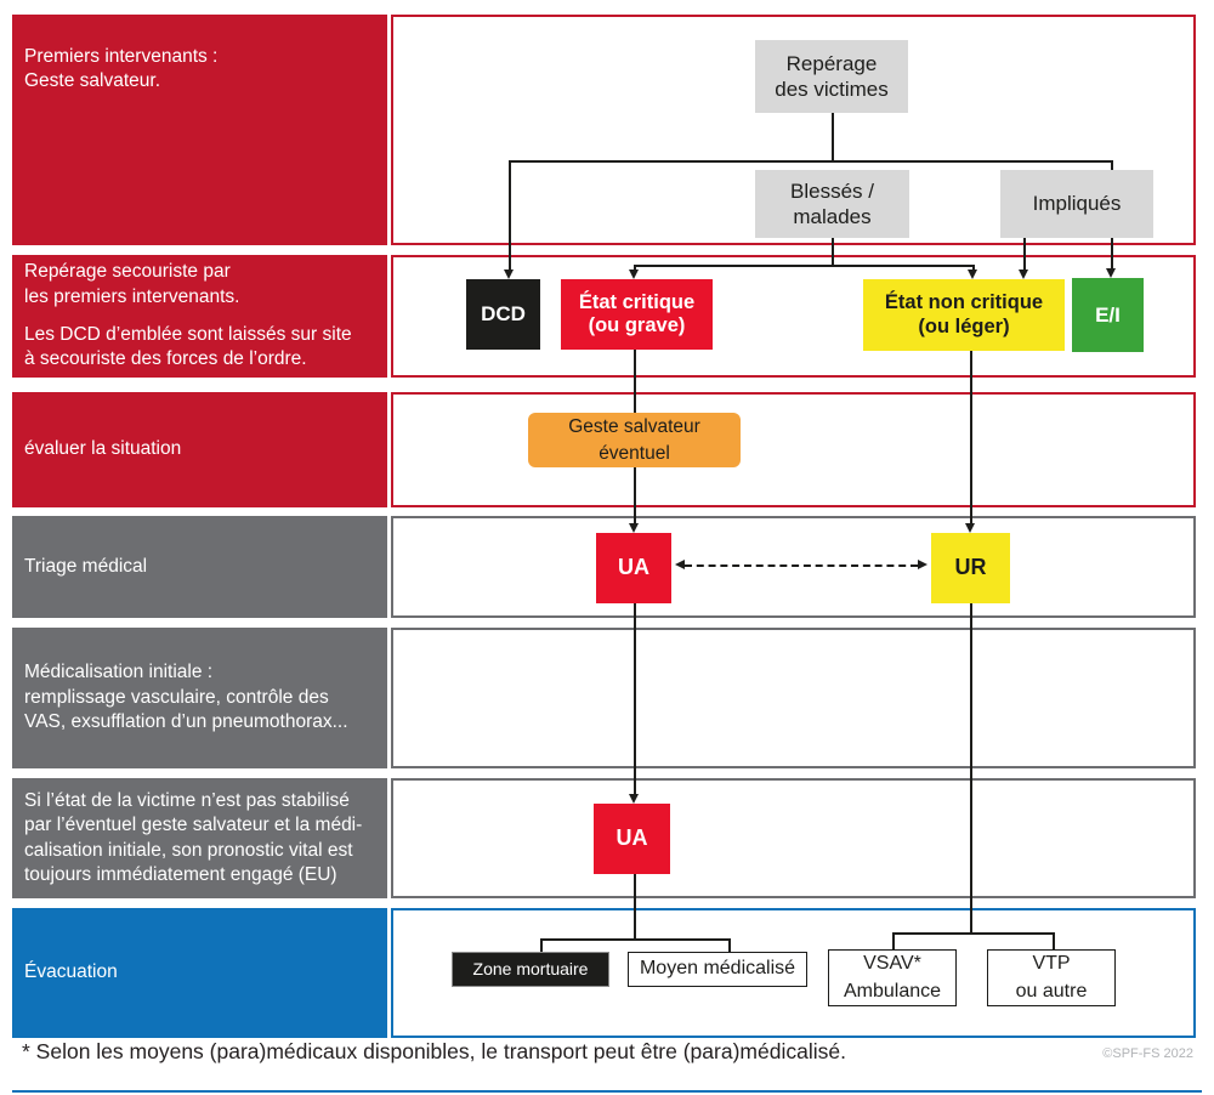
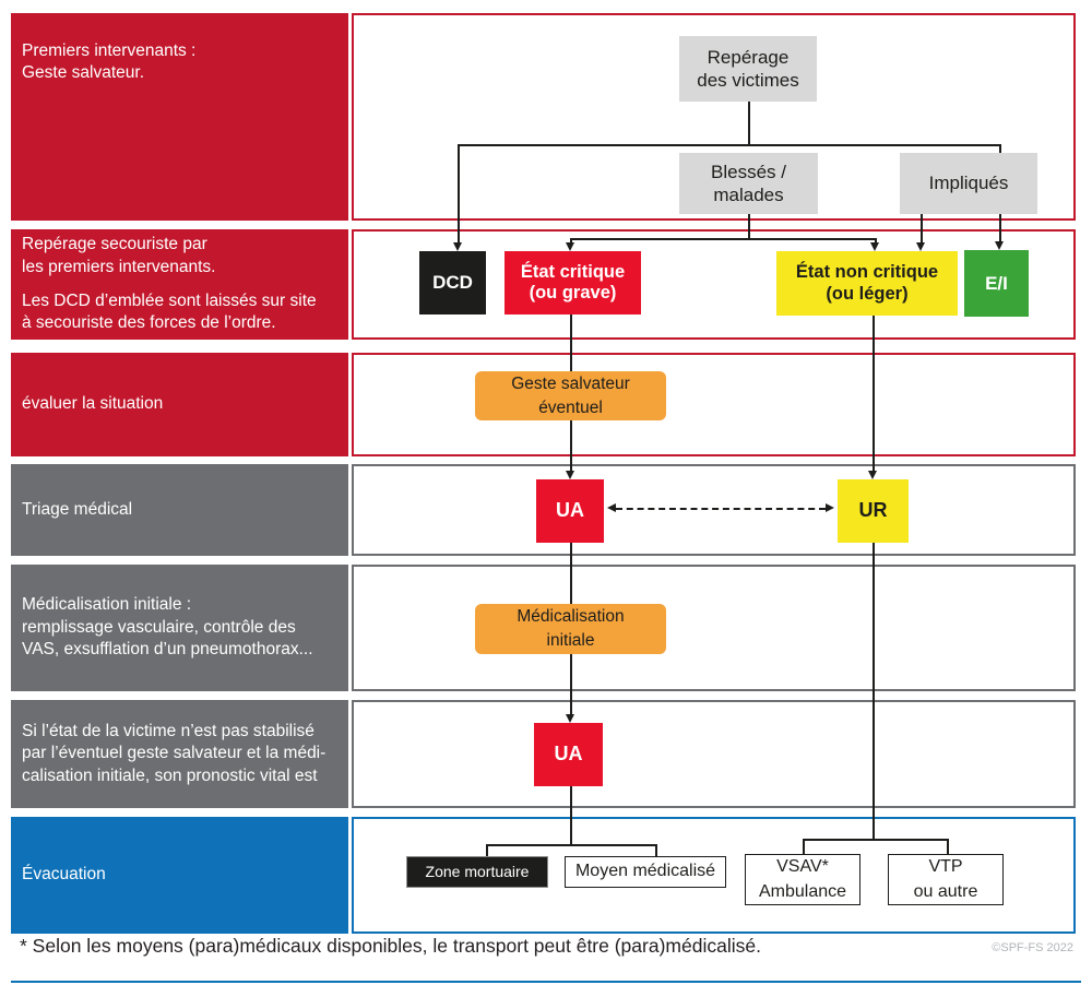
  Premiers intervenants :
  Geste salvateur.
  Repérage secouriste par
  les premiers intervenants.
  Les DCD d’emblée sont laissés sur site
  à secouriste des forces de l’ordre.
  évaluer la situation
  Triage médical
  Médicalisation initiale :
  remplissage vasculaire, contrôle des
  VAS, exsufflation d’un pneumothorax...
  Si l’état de la victime n’est pas stabilisé
  par l’éventuel geste salvateur et la médi-
  calisation initiale, son pronostic vital est
- toujours immédiatement engagé (EU)
  Évacuation
  Repérage
  des victimes
  Blessés /
  malades
  Impliqués
  DCD
  État critique
  (ou grave)
  État non critique
  (ou léger)
  E/I
  Geste salvateur
  éventuel
  UA
  UR
+ Médicalisation
+ initiale
  UA
  Zone mortuaire
  Moyen médicalisé
  VSAV*
  Ambulance
  VTP
  ou autre
  * Selon les moyens (para)médicaux disponibles, le transport peut être (para)médicalisé.
  ©SPF-FS 2022
